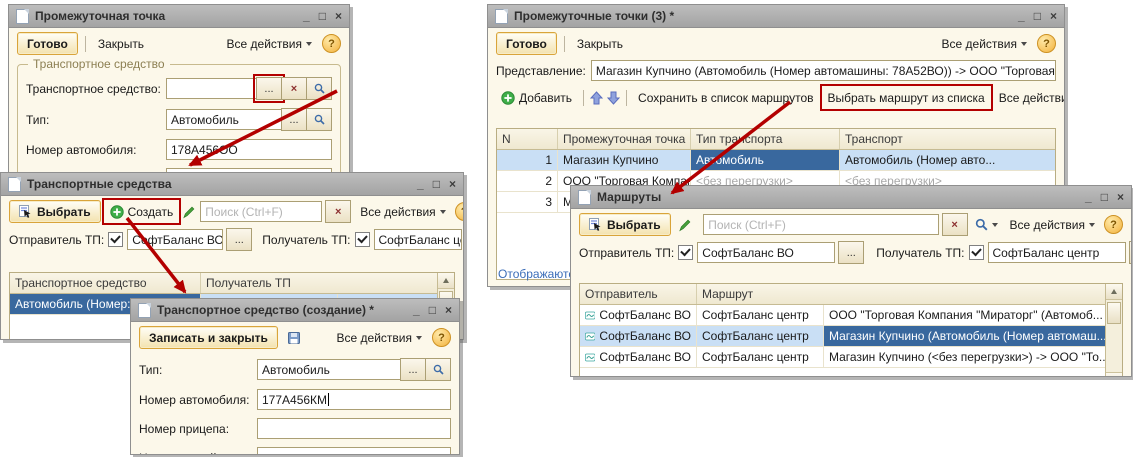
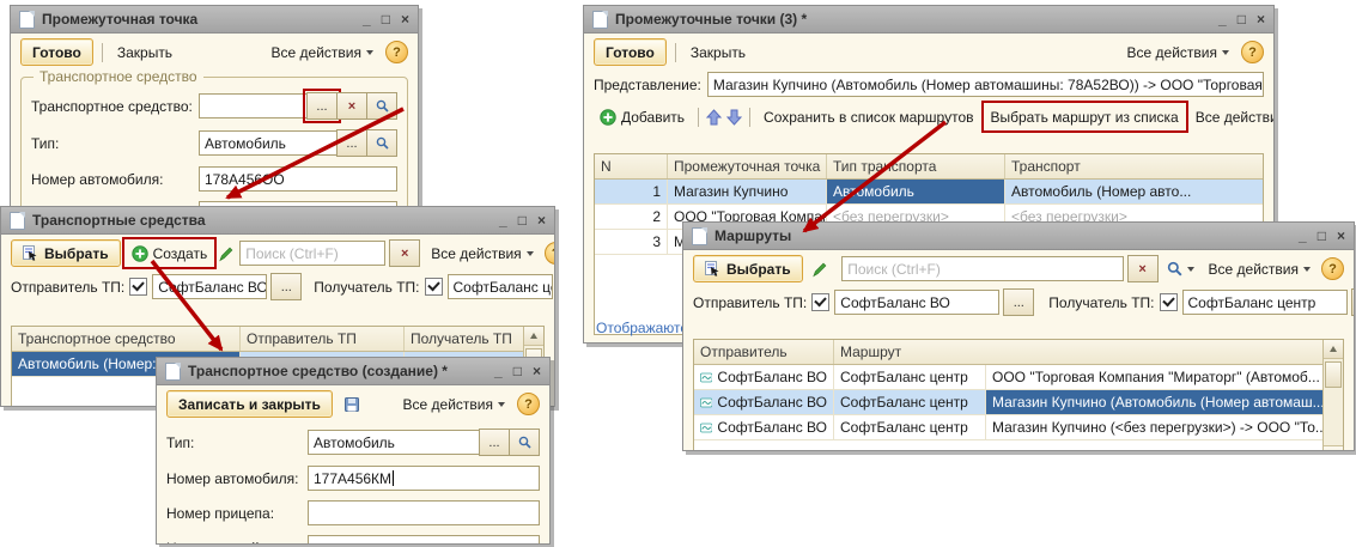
  Промежуточная точка
  _
  □
  ×
  Готово
  Закрыть
  Все действия
  ?
  Транспортное средство
  Транспортное средство:
  ...
  ×
  Тип:
  Автомобиль
  ...
  Номер автомобиля:
  178А456О
  Транспортные средства
  _
  □
  ×
  Выбрать
  Создать
  Поиск (Ctrl+F)
  ×
  Все действия
  Отправитель ТП:
  СфтБаланс ВО
  ...
  Получатель ТП:
  СофтБаланс ц
  Транспортное средство
+ Отправитель ТП
  Получатель ТП
  Транспортное средство (создание) *
  _
  □
  ×
  Записать и закрыть
  Все действия
  ?
  Тип:
  Автомобиль
  ...
  Номер автомобиля:
  177А456КМ
  Номер прицепа:
  Промежуточные точки (3) *
  _
  □
  ×
  Готово
  Закрыть
  Все действия
  ?
  Представление:
  Магазин Купчино (Автомобиль (Номер автомашины: 78А52ВО)) -> ООО "Торговая
  Добавить
  Сохранить в список маршрутов
  Выбрать маршрут из списка
  Все действ
  N
  Промежуточная точка
  Тип траспорта
  Транспорт
  1
  Магазин Купчино
  Авомобиль
  Автомобиль (Номер авто...
  2
  ООО "Торговая Компа
  <без перегрузки>
  <без перегрузки>
  3
  Отображают
  Маршруты
  _
  □
  ×
  Выбрать
  Поиск (Ctrl+F)
  ×
  Все действия
  ?
  Отправитель ТП:
  СофтБаланс ВО
  ...
  Получатель ТП:
  СофтБаланс центр
  Отправитель
  Маршрут
  СофтБаланс ВО
  СофтБаланс центр
  ООО "Торговая Компания "Мираторг" (Автомоб...
  СофтБаланс ВО
  СофтБаланс центр
  Магазин Купчино (Автомобиль (Номер автомаш..
  СофтБаланс ВО
  СофтБаланс центр
  Магазин Купчино (<без перегрузки>) -> ООО "То..
